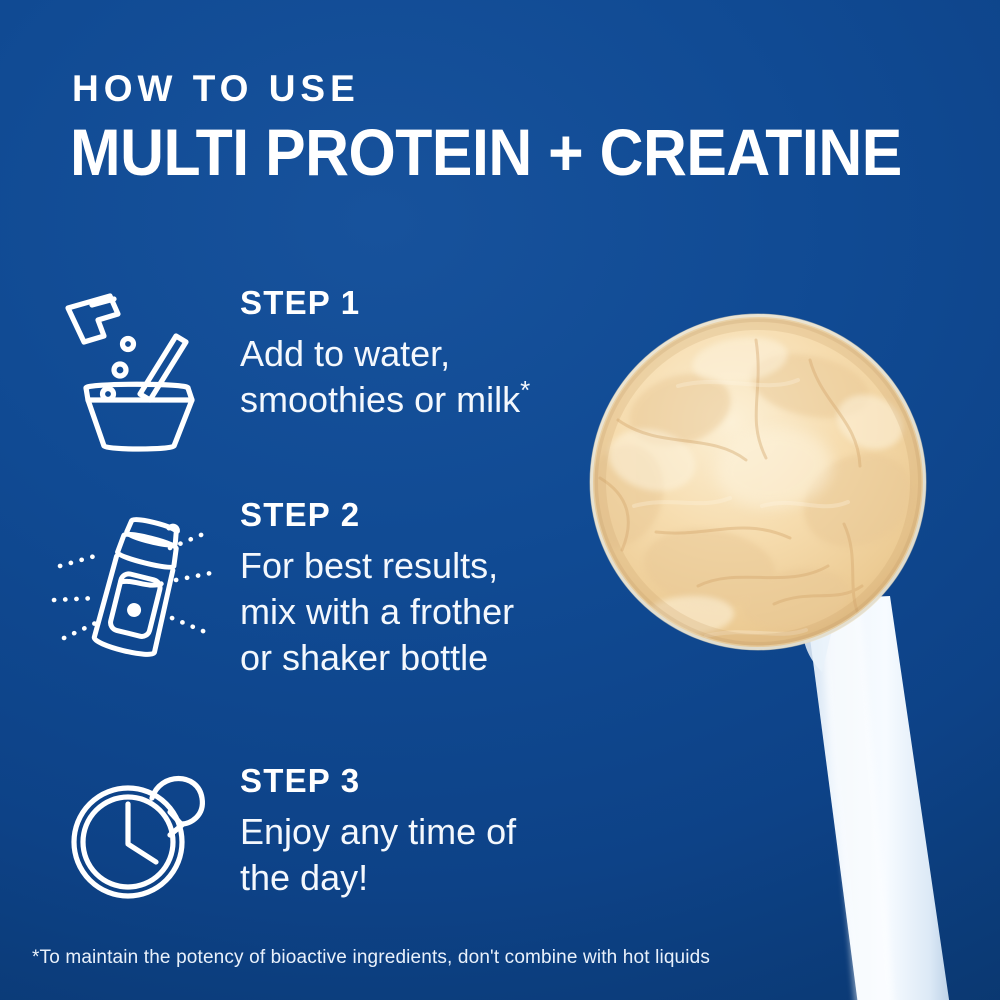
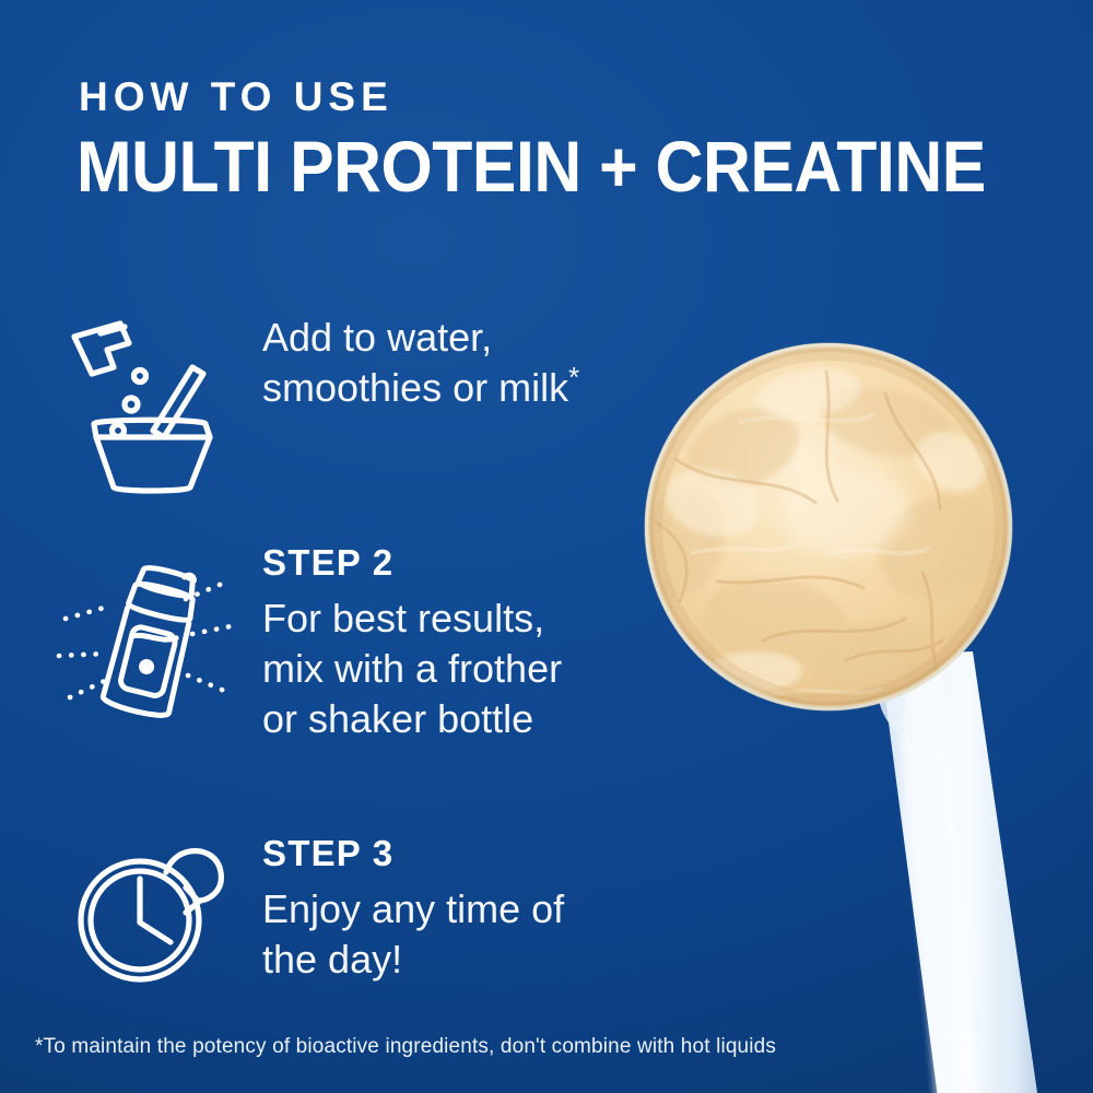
  HOW TO USE
  MULTI PROTEIN + CREATINE
- STEP 1
  Add to water,
  smoothies or milk*
  STEP 2
  For best results,
  mix with a frother
  or shaker bottle
  STEP 3
  Enjoy any time of
  the day!
  *To maintain the potency of bioactive ingredients, don't combine with hot liquids
